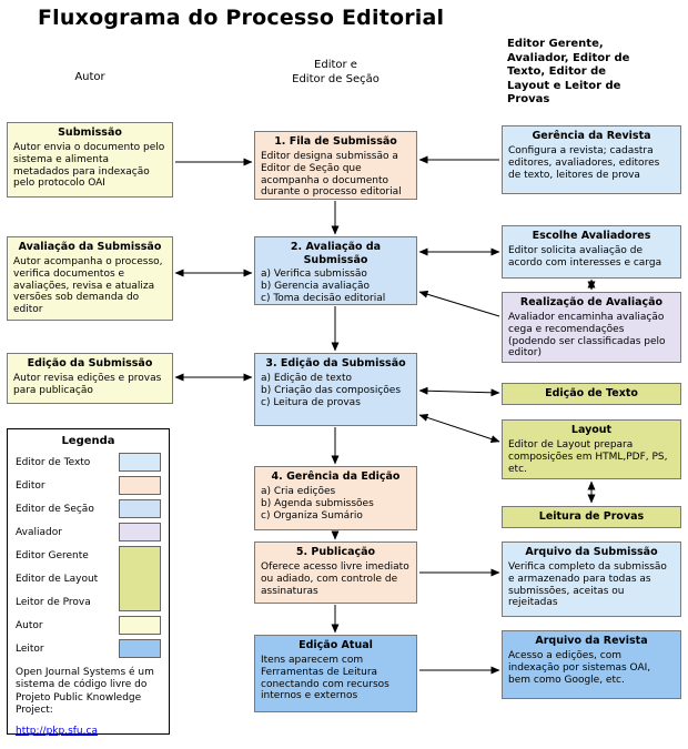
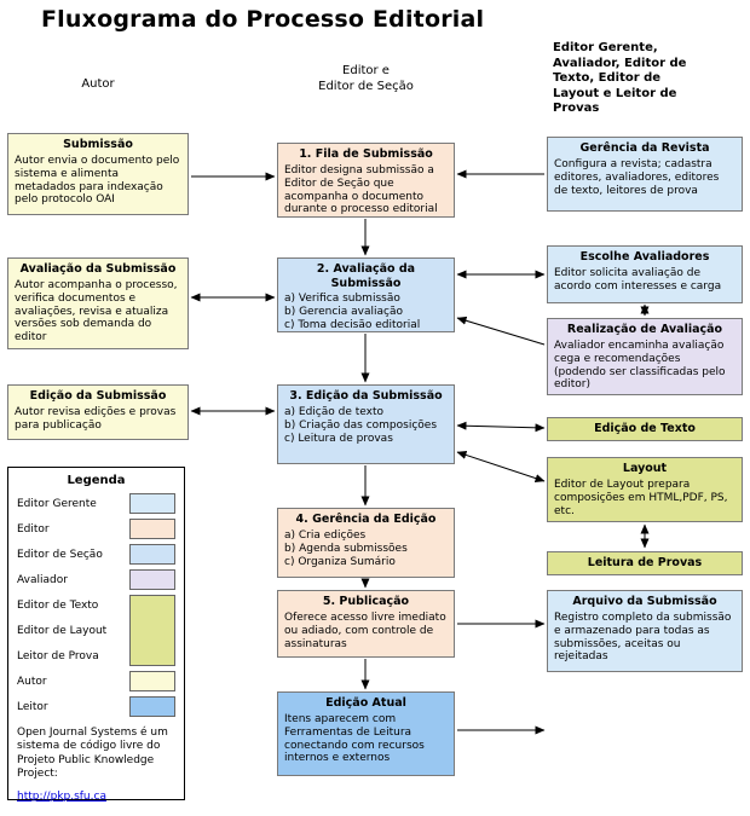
  Fluxograma do Processo Editorial
  Autor
  Editor e
  Editor de Seção
  Editor Gerente, Avaliador, Editor de Texto, Editor de Layout e Leitor de Provas
  Submissão
  Autor envia o documento pelo sistema e alimenta metadados para indexação pelo protocolo OAI
  Avaliação da Submissão
  Autor acompanha o processo, verifica documentos e avaliações, revisa e atualiza versões sob demanda do editor
  Edição da Submissão
  Autor revisa edições e provas para publicação
  1. Fila de Submissão
  Editor designa submissão a Editor de Seção que acompanha o documento durante o processo editorial
  2. Avaliação da Submissão
  a) Verifica submissão
  b) Gerencia avaliação
  c) Toma decisão editorial
  3. Edição da Submissão
  a) Edição de texto
  b) Criação das composições
  c) Leitura de provas
  4. Gerência da Edição
  a) Cria edições
  b) Agenda submissões
  c) Organiza Sumário
  5. Publicação
  Oferece acesso livre imediato ou adiado, com controle de assinaturas
  Edição Atual
  Itens aparecem com Ferramentas de Leitura conectando com recursos internos e externos
  Gerência da Revista
  Configura a revista; cadastra editores, avaliadores, editores de texto, leitores de prova
  Escolhe Avaliadores
  Editor solicita avaliação de acordo com interesses e carga
  Realização de Avaliação
  Avaliador encaminha avaliação cega e recomendações (podendo ser classificadas pelo editor)
  Edição de Texto
  Layout
  Editor de Layout prepara composições em HTML,PDF, PS, etc.
  Leitura de Provas
  Arquivo da Submissão
- Verifica completo da submissão e armazenado para todas as submissões, aceitas ou rejeitadas
+ Registro completo da submissão e armazenado para todas as submissões, aceitas ou rejeitadas
- Arquivo da Revista
- Acesso a edições, com indexação por sistemas OAI, bem como Google, etc.
  Legenda
- Editor de Texto
+ Editor Gerente
  Editor
  Editor de Seção
  Avaliador
- Editor Gerente
+ Editor de Texto
  Editor de Layout
  Leitor de Prova
  Autor
  Leitor
  Open Journal Systems é um sistema de código livre do Projeto Public Knowledge Project:
  http://pkp.sfu.ca
